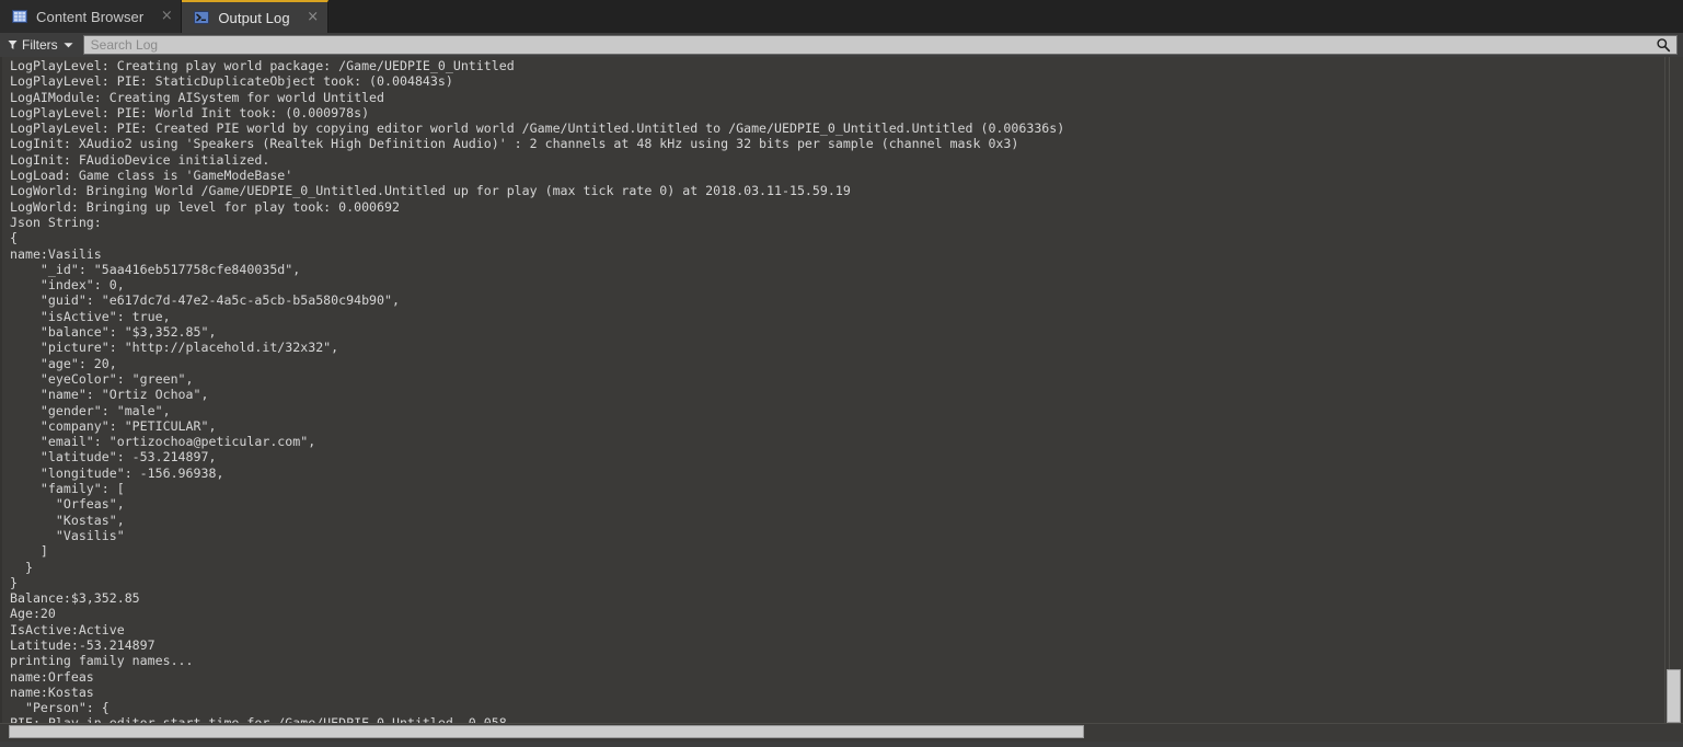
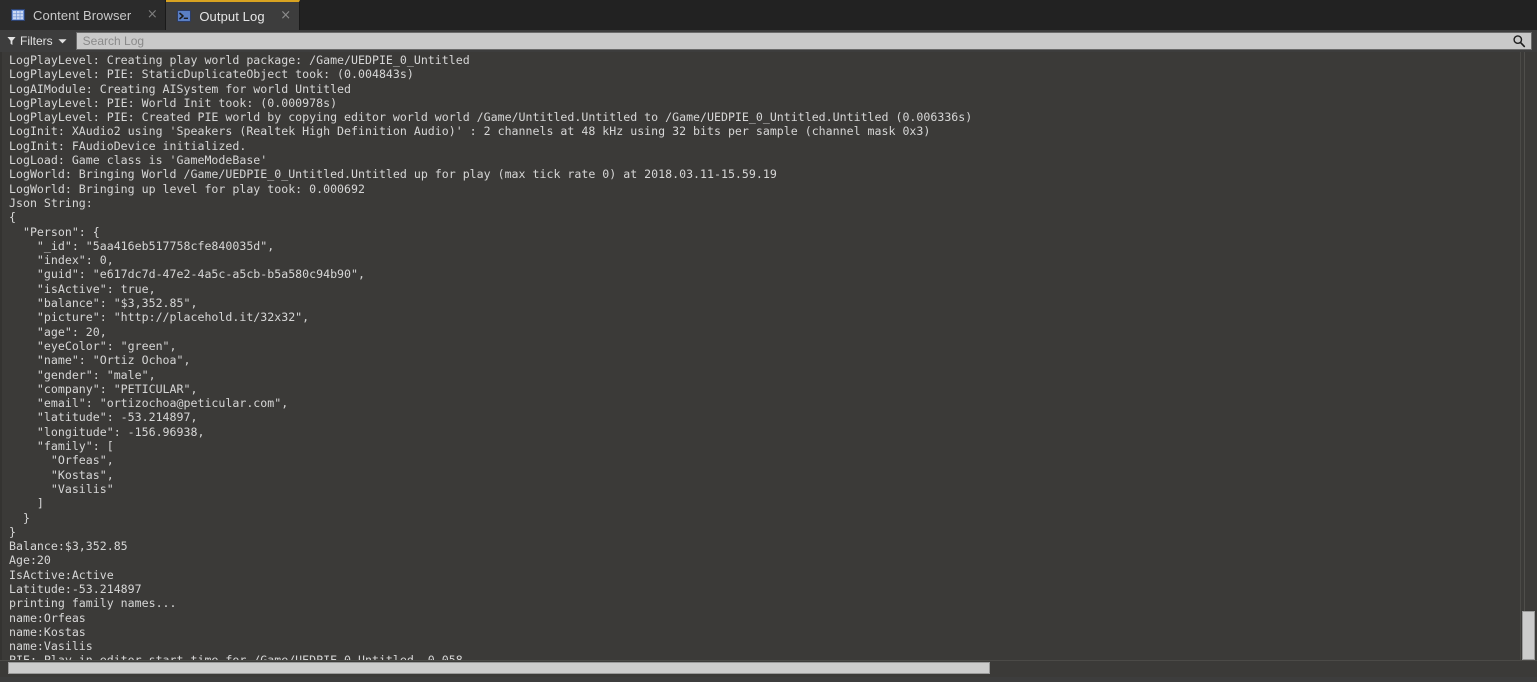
  Content Browser
  ×
  Output Log
  ×
  Filters
  Search Log
  LogPlayLevel: Creating play world package: /Game/UEDPIE_0_Untitled
  LogPlayLevel: PIE: StaticDuplicateObject took: (0.004843s)
  LogAIModule: Creating AISystem for world Untitled
  LogPlayLevel: PIE: World Init took: (0.000978s)
  LogPlayLevel: PIE: Created PIE world by copying editor world world /Game/Untitled.Untitled to /Game/UEDPIE_0_Untitled.Untitled (0.006336s)
  LogInit: XAudio2 using 'Speakers (Realtek High Definition Audio)' : 2 channels at 48 kHz using 32 bits per sample (channel mask 0x3)
  LogInit: FAudioDevice initialized.
  LogLoad: Game class is 'GameModeBase'
  LogWorld: Bringing World /Game/UEDPIE_0_Untitled.Untitled up for play (max tick rate 0) at 2018.03.11-15.59.19
  LogWorld: Bringing up level for play took: 0.000692
  Json String:
  {
- name:Vasilis
+ "Person": {
  "_id": "5aa416eb517758cfe840035d",
  "index": 0,
  "guid": "e617dc7d-47e2-4a5c-a5cb-b5a580c94b90",
  "isActive": true,
  "balance": "$3,352.85",
  "picture": "http://placehold.it/32x32",
  "age": 20,
  "eyeColor": "green",
  "name": "Ortiz Ochoa",
  "gender": "male",
  "company": "PETICULAR",
  "email": "ortizochoa@peticular.com",
  "latitude": -53.214897,
  "longitude": -156.96938,
  "family": [
  "Orfeas",
  "Kostas",
  "Vasilis"
  ]
  }
  }
  Balance:$3,352.85
  Age:20
  IsActive:Active
  Latitude:-53.214897
  printing family names...
  name:Orfeas
  name:Kostas
- "Person": {
+ name:Vasilis
